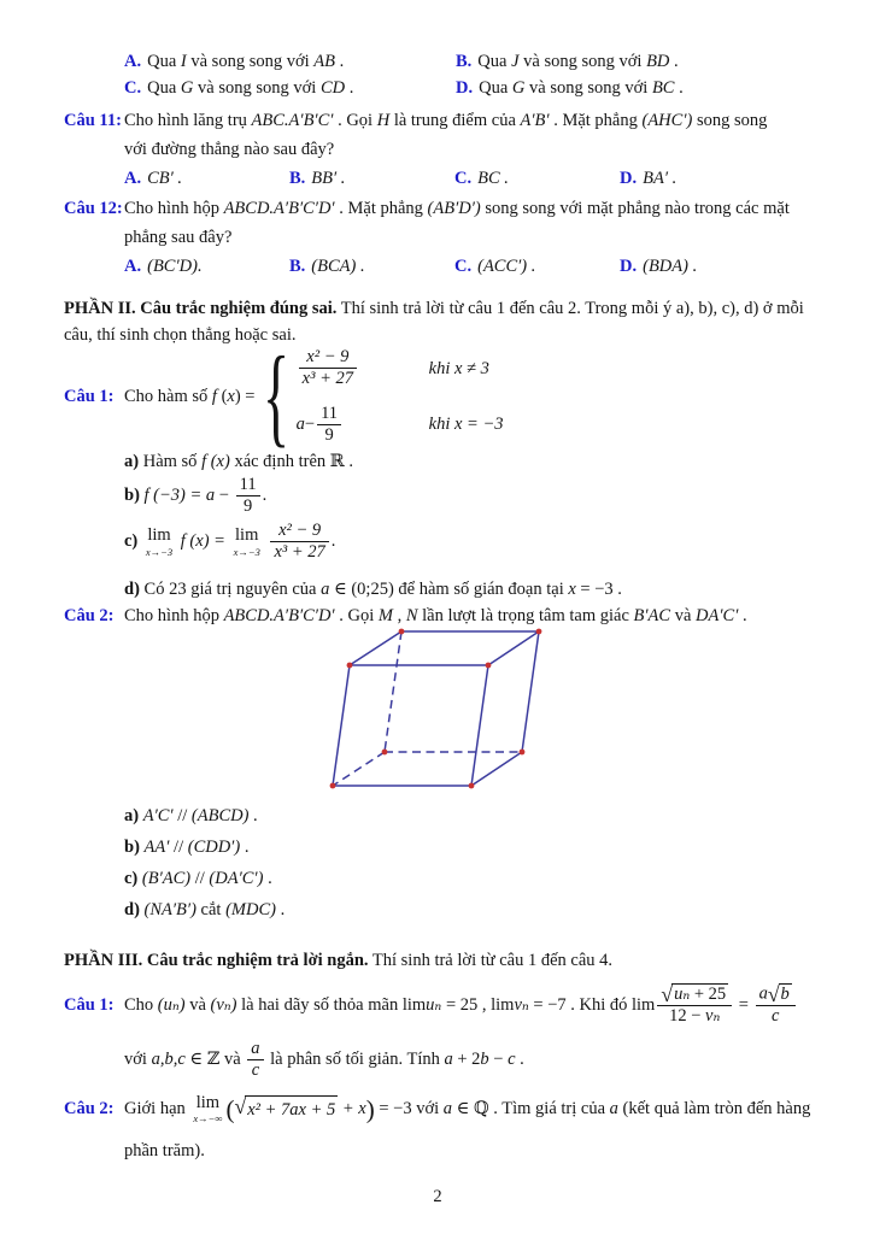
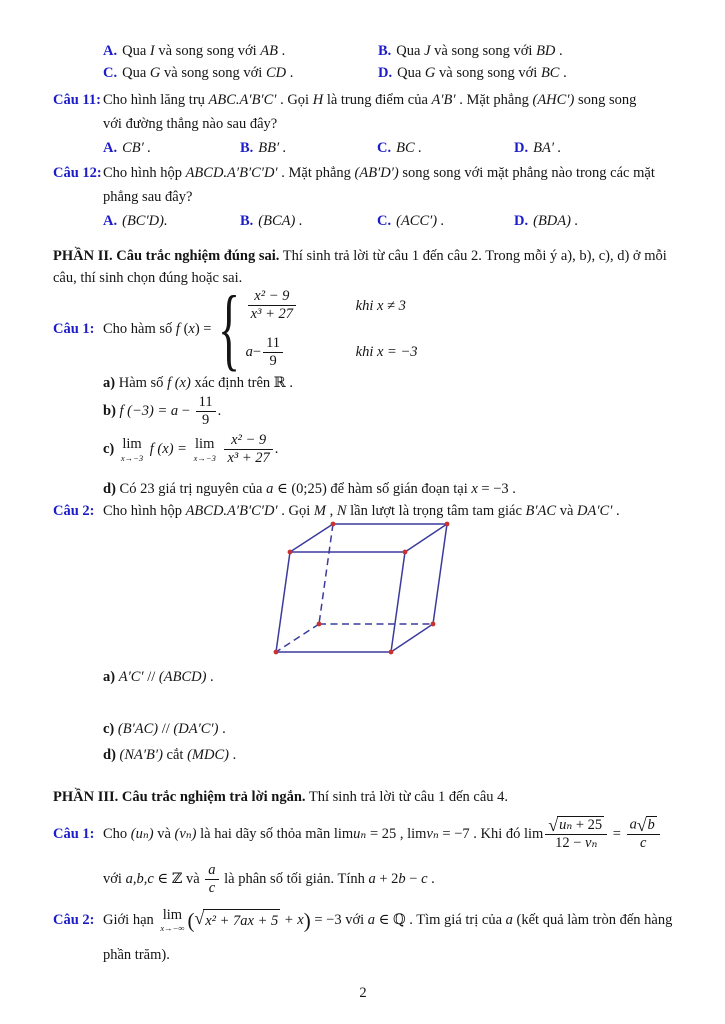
  A. Qua I và song song với AB .
  B. Qua J và song song với BD .
  C. Qua G và song song với CD .
  D. Qua G và song song với BC .
  Câu 11:
  Cho hình lăng trụ ABC.A′B′C′ . Gọi H là trung điểm của A′B′ . Mặt phẳng (AHC′) song song
  với đường thẳng nào sau đây?
  A. CB′ .
  B. BB′ .
  C. BC .
  D. BA′ .
  Câu 12:
  Cho hình hộp ABCD.A′B′C′D′ . Mặt phẳng (AB′D′) song song với mặt phẳng nào trong các mặt
  phẳng sau đây?
  A. (BC′D).
  B. (BCA) .
  C. (ACC′) .
  D. (BDA) .
  PHẦN II. Câu trắc nghiệm đúng sai. Thí sinh trả lời từ câu 1 đến câu 2. Trong mỗi ý a), b), c), d) ở mỗi
- câu, thí sinh chọn thẳng hoặc sai.
+ câu, thí sinh chọn đúng hoặc sai.
  Câu 1:
  Cho hàm số f (x) =
  {
  x² − 9
  x³ + 27
  khi x ≠ 3
  a
  −
  11
  9
  khi x = −3
  a) Hàm số f (x) xác định trên ℝ .
  b) f (−3) = a −
  11
  9
  .
  c)
  lim
  x→−3
  f (x) =
  lim
  x→−3
  x² − 9
  x³ + 27
  .
  d) Có 23 giá trị nguyên của a ∈ (0;25) để hàm số gián đoạn tại x = −3 .
  Câu 2:
  Cho hình hộp ABCD.A′B′C′D′ . Gọi M , N lần lượt là trọng tâm tam giác B′AC và DA′C′ .
  a) A′C′ // (ABCD) .
- b) AA′ // (CDD′) .
  c) (B′AC) // (DA′C′) .
  d) (NA′B′) cắt (MDC) .
  PHẦN III. Câu trắc nghiệm trả lời ngắn. Thí sinh trả lời từ câu 1 đến câu 4.
  Câu 1:
  Cho (uₙ) và (vₙ) là hai dãy số thỏa mãn limuₙ = 25 , limvₙ = −7 . Khi đó lim
  √
  uₙ + 25
  12 − vₙ
  =
  a
  √
  b
  c
  với a,b,c ∈ ℤ và
  a
  c
  là phân số tối giản. Tính a + 2b − c .
  Câu 2:
  Giới hạn
  lim
  x→−∞
  (
  √
  x² + 7ax + 5
  + x) = −3 với a ∈ ℚ . Tìm giá trị của a (kết quả làm tròn đến hàng
  phần trăm).
  2
